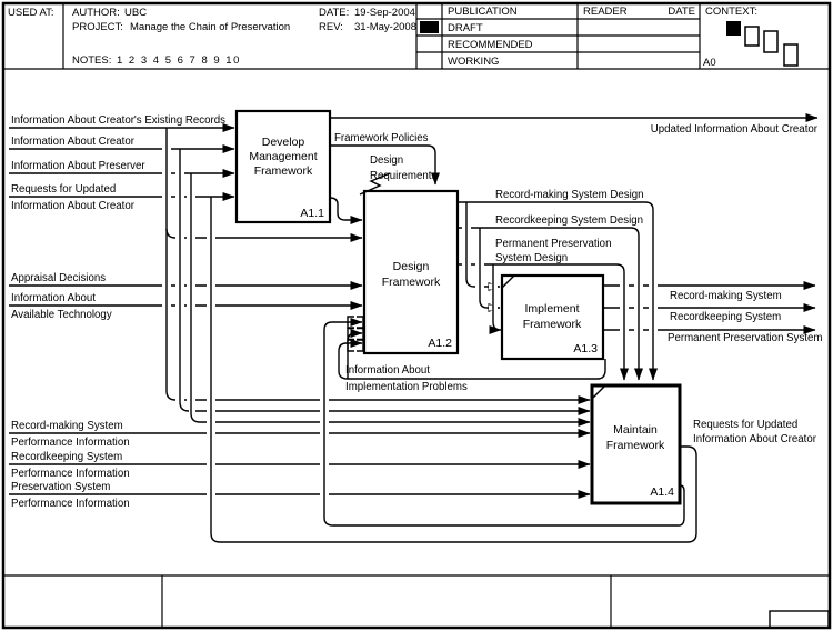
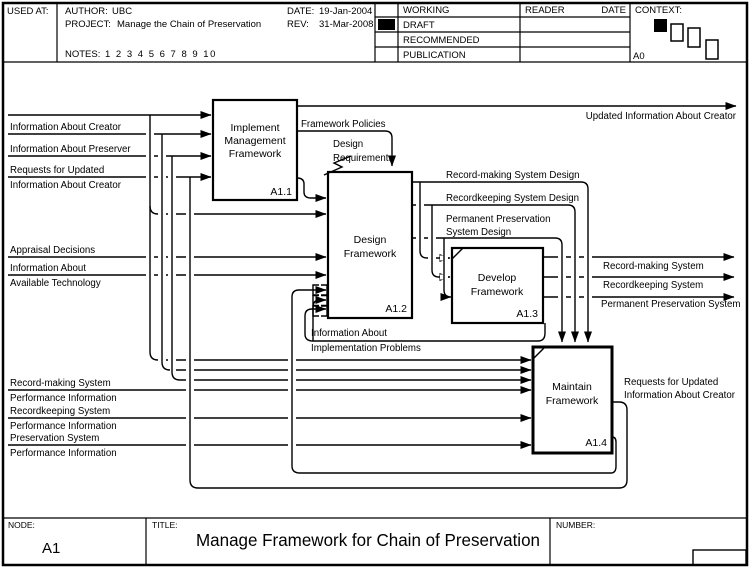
  USED AT:
  AUTHOR:
  UBC
  PROJECT:
  Manage the Chain of Preservation
  NOTES:
  1 2 3 4 5 6 7 8 9 10
  DATE:
- 19-Sep-2004
+ 19-Jan-2004
  REV:
- 31-May-2008
+ 31-Mar-2008
- PUBLICATION
+ WORKING
  DRAFT
  RECOMMENDED
- WORKING
+ PUBLICATION
  READER
  DATE
  CONTEXT:
  A0
- Develop
+ Implement
  Management
  Framework
  A1.1
  Design
  Framework
  A1.2
- Implement
+ Develop
  Framework
  A1.3
  Maintain
  Framework
  A1.4
- Information About Creator's Existing Records
  Information About Creator
  Information About Preserver
  Requests for Updated
  Information About Creator
  Appraisal Decisions
  Information About
  Available Technology
  Record-making System
  Performance Information
  Recordkeeping System
  Performance Information
  Preservation System
  Performance Information
  Updated Information About Creator
  Framework Policies
  Design
  Requirements
  Record-making System Design
  Recordkeeping System Design
  Permanent Preservation
  System Design
  Record-making System
  Recordkeeping System
  Permanent Preservation System
  Requests for Updated
  Information About Creator
  Information About
  Implementation Problems
+ NODE:
+ A1
+ TITLE:
+ Manage Framework for Chain of Preservation
+ NUMBER:
